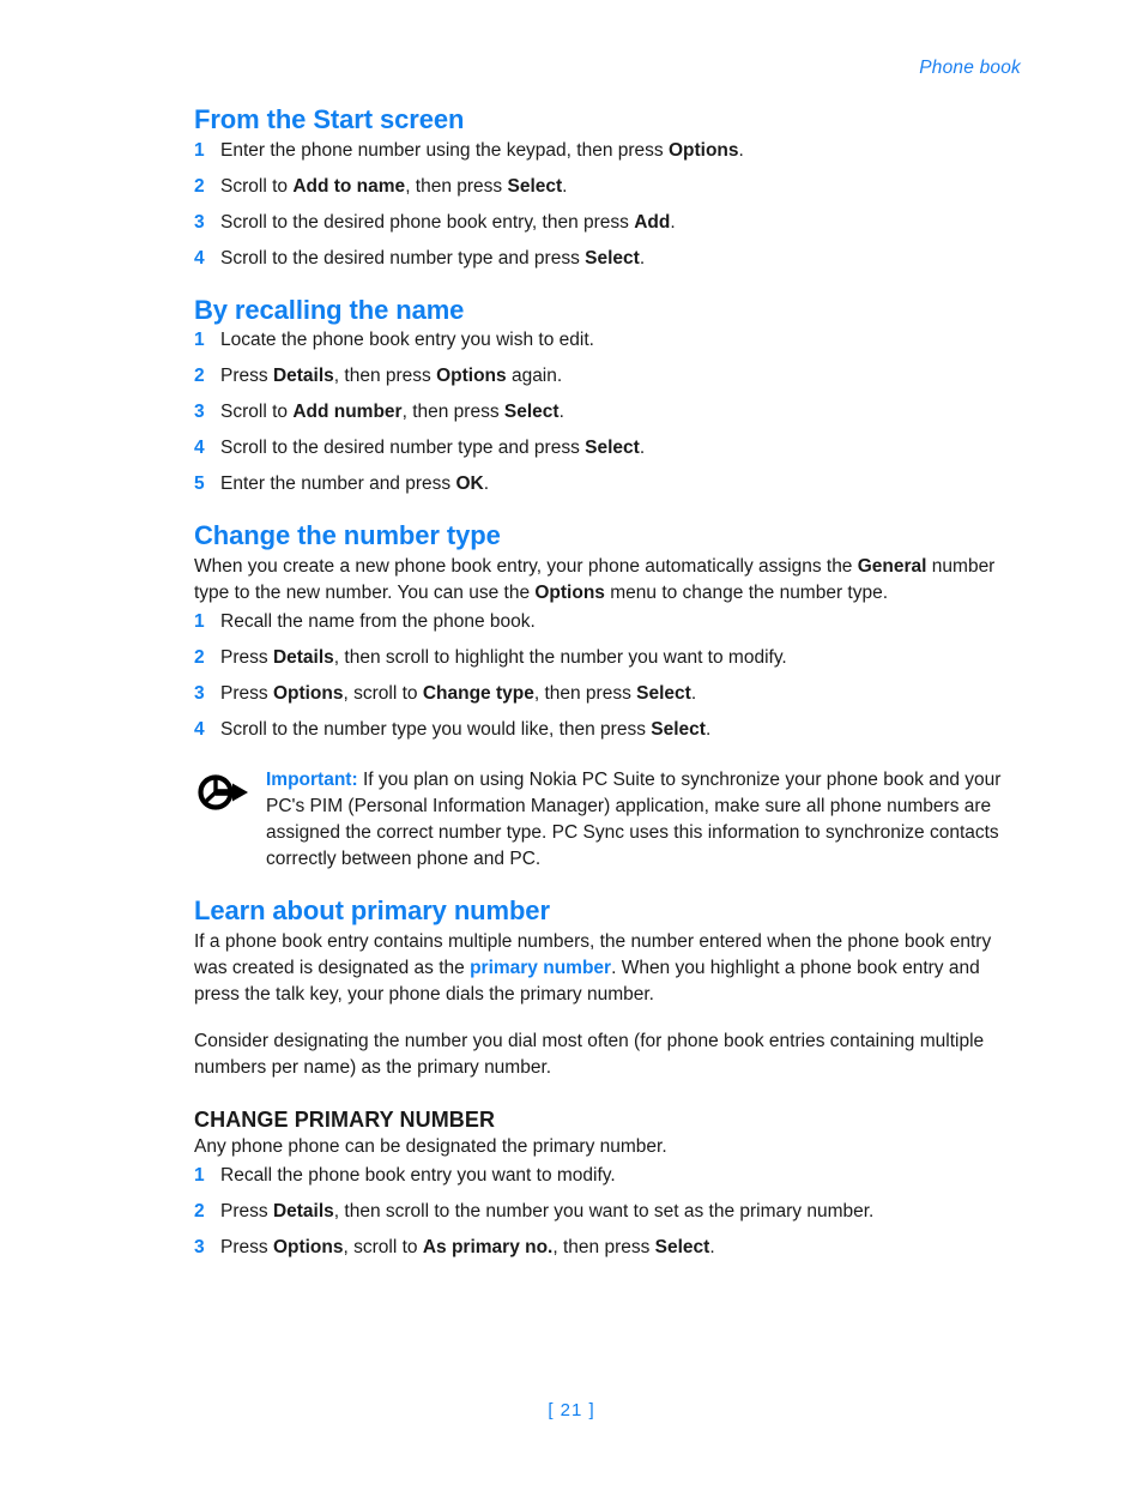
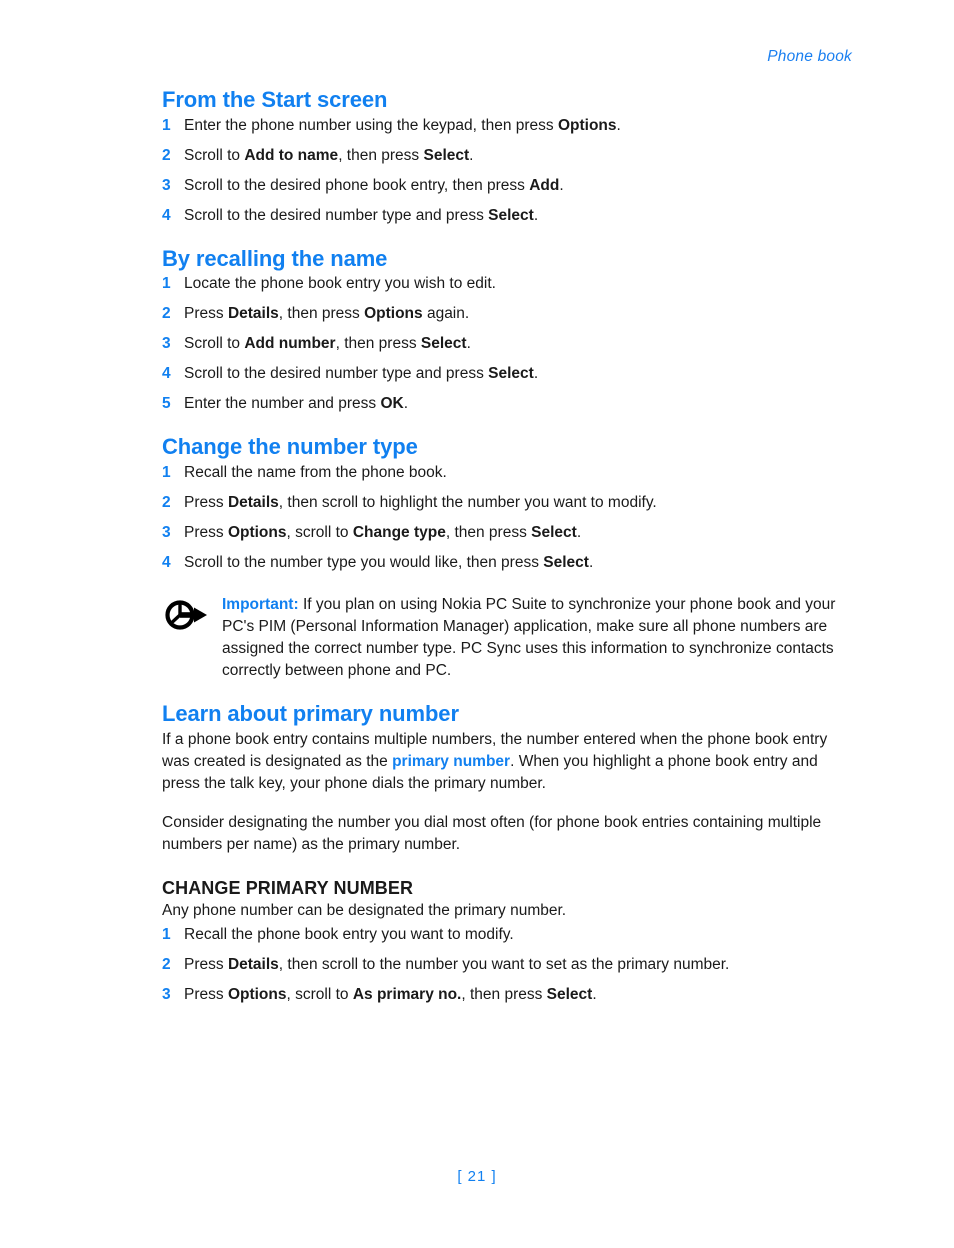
  Phone book
  From the Start screen
  1
  Enter the phone number using the keypad, then press Options.
  2
  Scroll to Add to name, then press Select.
  3
  Scroll to the desired phone book entry, then press Add.
  4
  Scroll to the desired number type and press Select.
  By recalling the name
  1
  Locate the phone book entry you wish to edit.
  2
  Press Details, then press Options again.
  3
  Scroll to Add number, then press Select.
  4
  Scroll to the desired number type and press Select.
  5
  Enter the number and press OK.
  Change the number type
- When you create a new phone book entry, your phone automatically assigns the General number type to the new number. You can use the Options menu to change the number type.
  1
  Recall the name from the phone book.
  2
  Press Details, then scroll to highlight the number you want to modify.
  3
  Press Options, scroll to Change type, then press Select.
  4
  Scroll to the number type you would like, then press Select.
  Important: If you plan on using Nokia PC Suite to synchronize your phone book and your PC's PIM (Personal Information Manager) application, make sure all phone numbers are assigned the correct number type. PC Sync uses this information to synchronize contacts correctly between phone and PC.
  Learn about primary number
  If a phone book entry contains multiple numbers, the number entered when the phone book entry was created is designated as the primary number. When you highlight a phone book entry and press the talk key, your phone dials the primary number.
  Consider designating the number you dial most often (for phone book entries containing multiple numbers per name) as the primary number.
  CHANGE PRIMARY NUMBER
- Any phone phone can be designated the primary number.
+ Any phone number can be designated the primary number.
  1
  Recall the phone book entry you want to modify.
  2
  Press Details, then scroll to the number you want to set as the primary number.
  3
  Press Options, scroll to As primary no., then press Select.
  [ 21 ]
